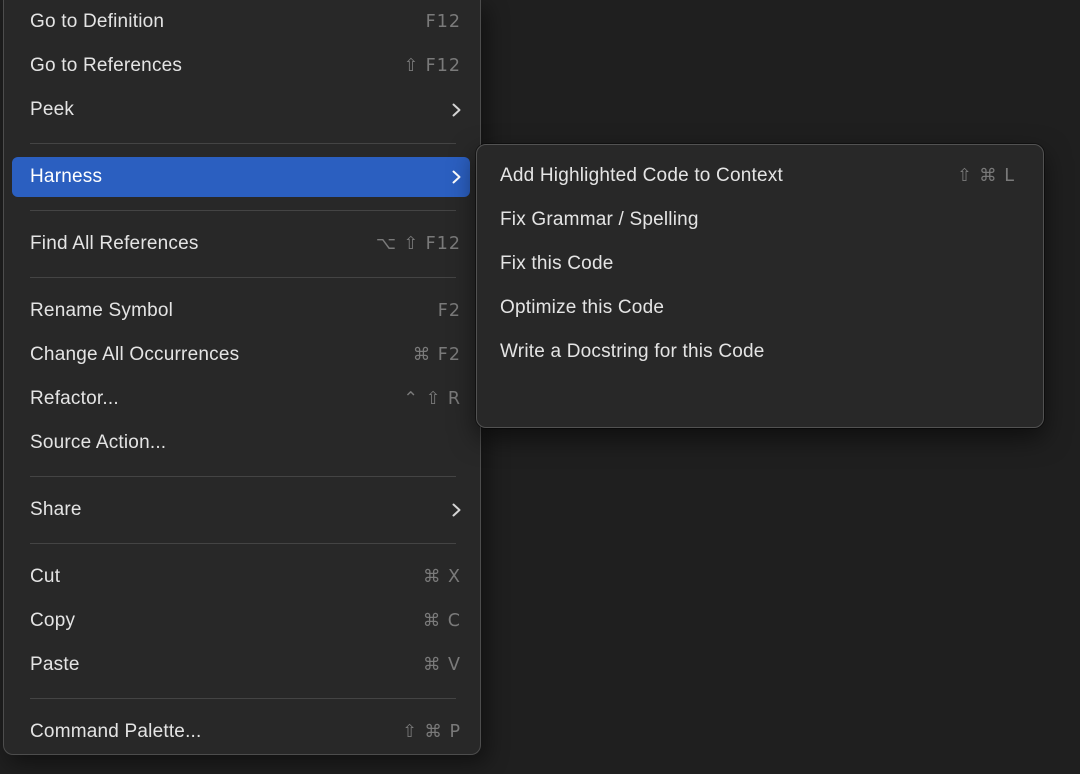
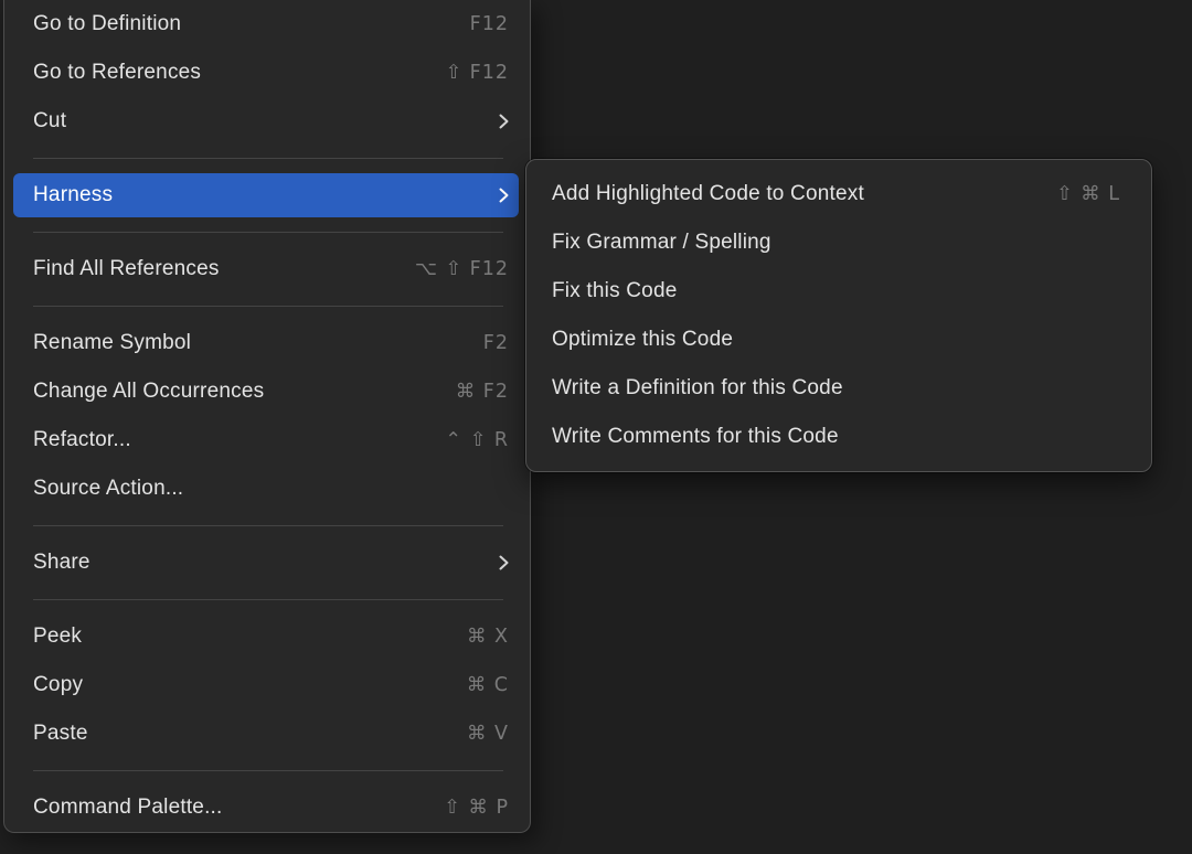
  Go to Definition
  F12
  Go to References
  ⇧ F12
- Peek
+ Cut
  Harness
  Find All References
  ⌥ ⇧ F12
  Rename Symbol
  F2
  Change All Occurrences
  ⌘ F2
  Refactor...
  ⌃ ⇧ R
  Source Action...
  Share
- Cut
+ Peek
  ⌘ X
  Copy
  ⌘ C
  Paste
  ⌘ V
  Command Palette...
  ⇧ ⌘ P
  Add Highlighted Code to Context
  ⇧ ⌘ L
  Fix Grammar / Spelling
  Fix this Code
  Optimize this Code
- Write a Docstring for this Code
+ Write a Definition for this Code
+ Write Comments for this Code
